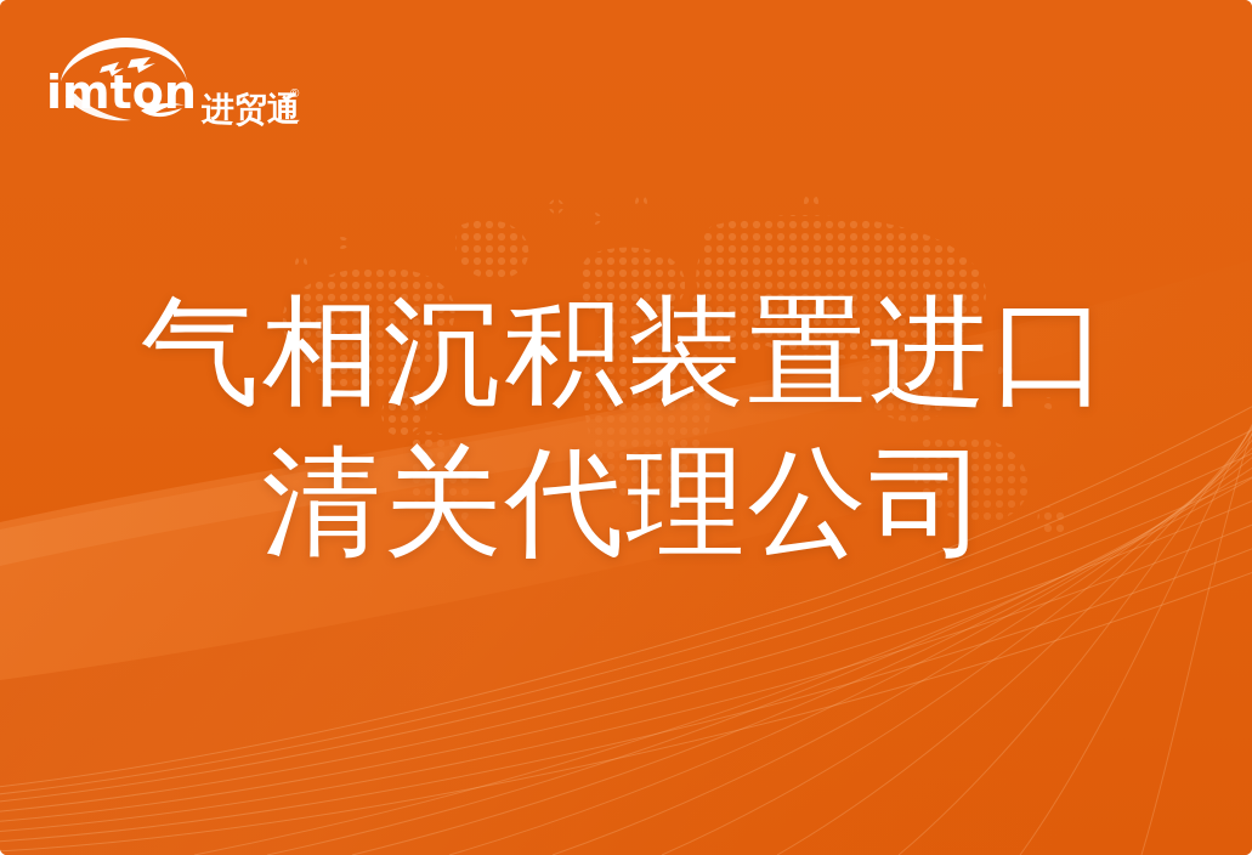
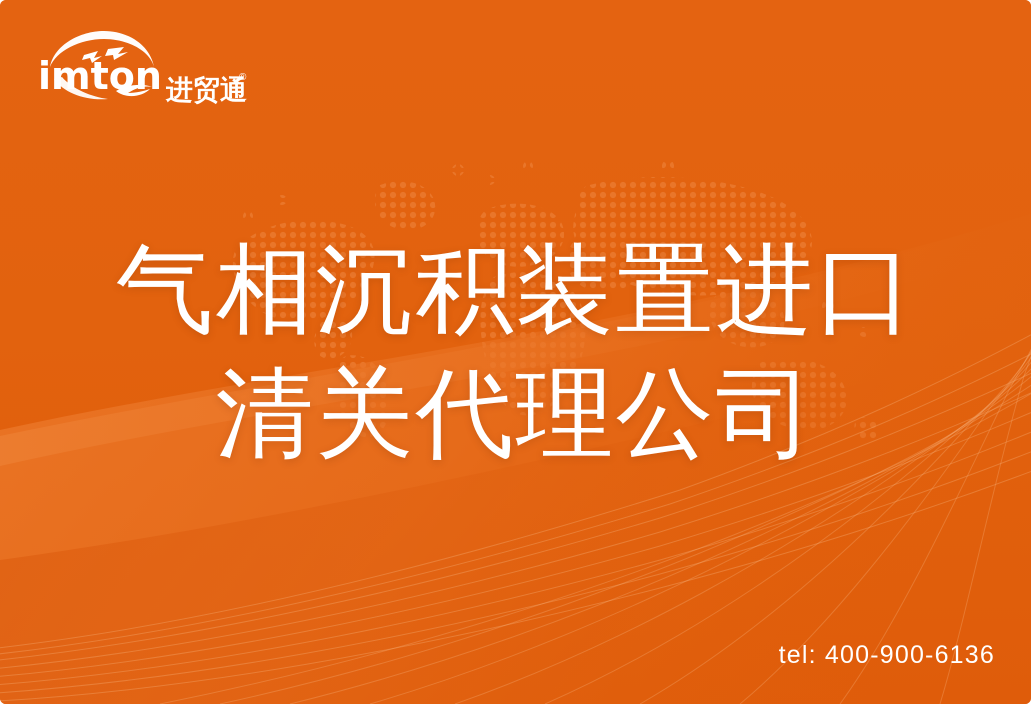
  imton
  进贸通
  ®
  气相沉积装置进口
  清关代理公司
+ tel: 400-900-6136
